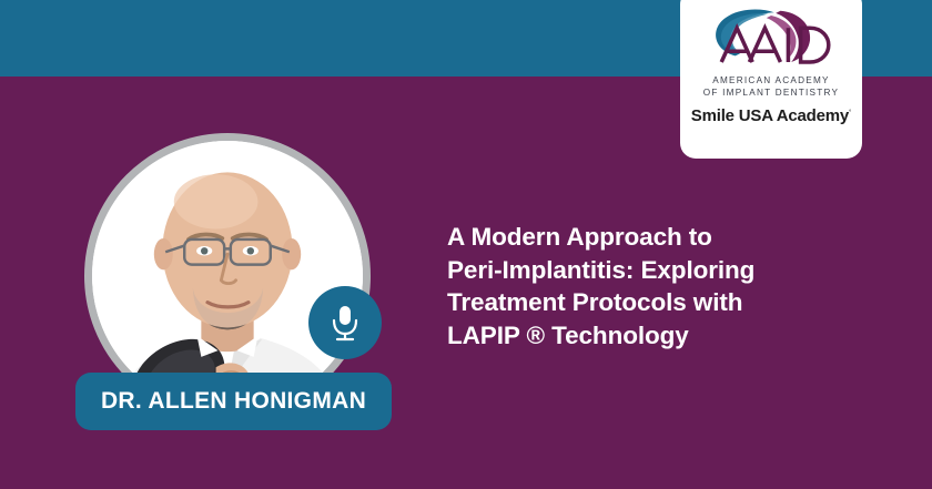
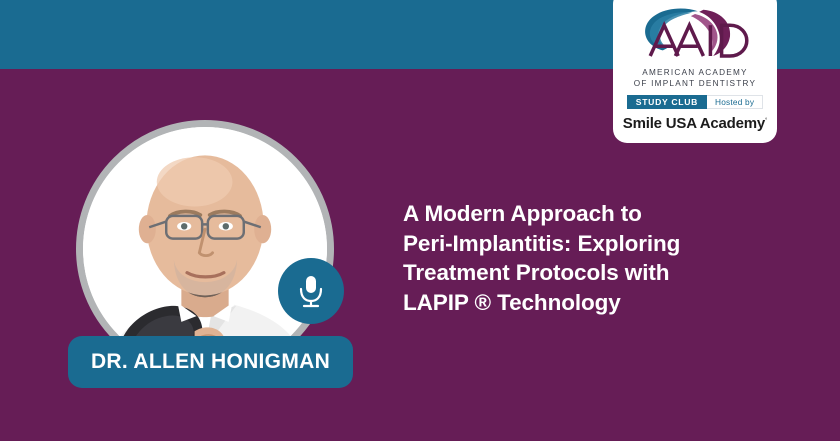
  AMERICAN ACADEMY
  OF IMPLANT DENTISTRY
+ STUDY CLUB
+ Hosted by
  Smile USA Academy
  DR. ALLEN HONIGMAN
  A Modern Approach to
  Peri-Implantitis: Exploring
  Treatment Protocols with
  LAPIP ® Technology
